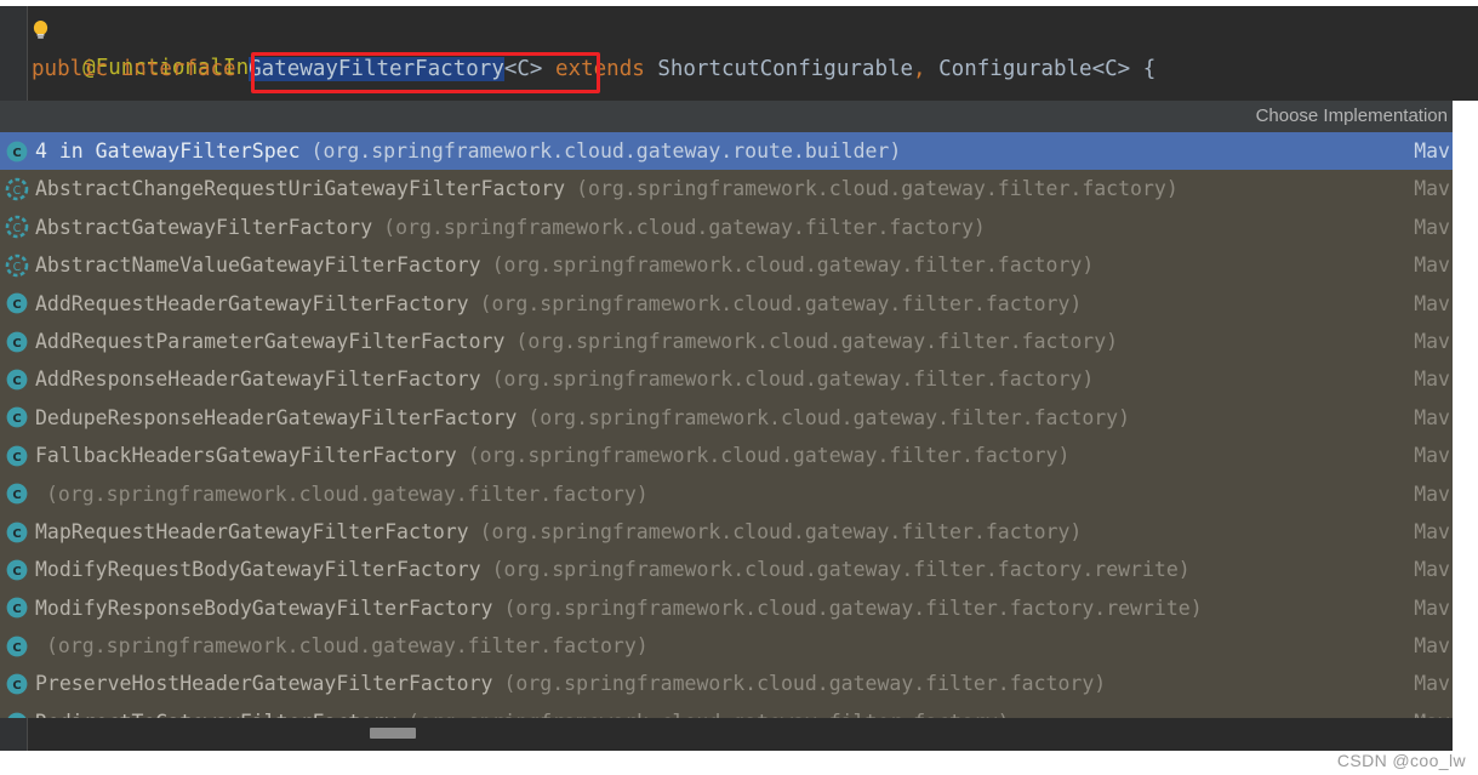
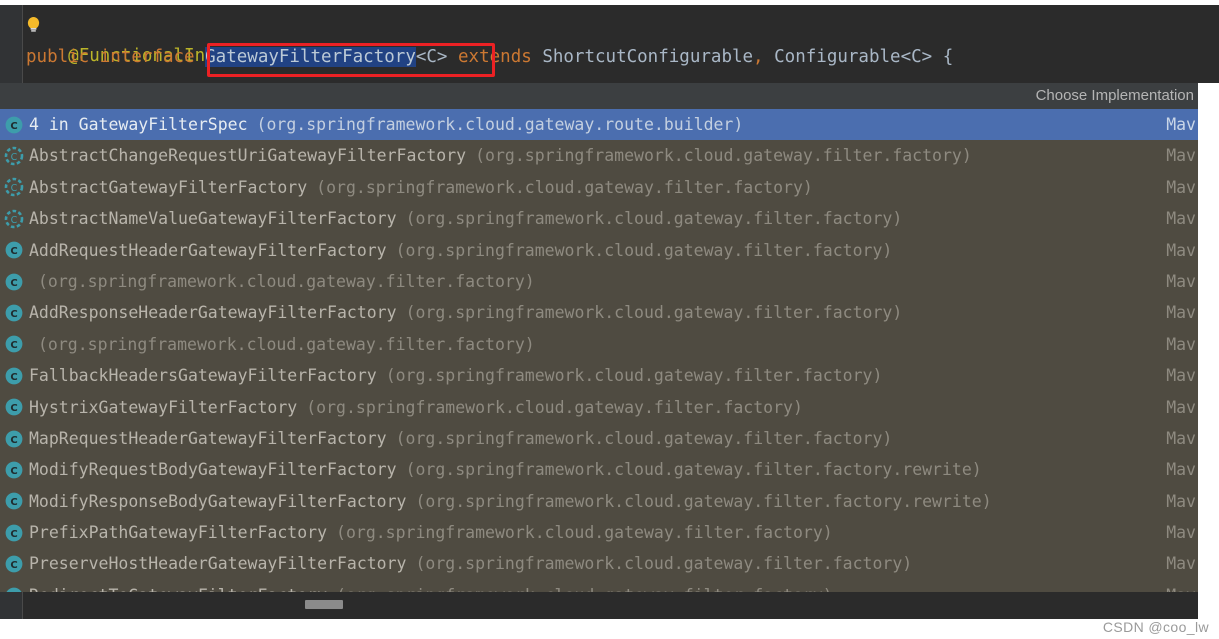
  public interface GatewayFilterFactory<C> extends ShortcutConfigurable, Configurable<C> {
  Choose Implementation
  C
  4 in GatewayFilterSpec
  (org.springframework.cloud.gateway.route.builder)
  Mav
  C
  AbstractChangeRequestUriGatewayFilterFactory
  (org.springframework.cloud.gateway.filter.factory)
  Mav
  C
  AbstractGatewayFilterFactory
  (org.springframework.cloud.gateway.filter.factory)
  Mav
  C
  AbstractNameValueGatewayFilterFactory
  (org.springframework.cloud.gateway.filter.factory)
  Mav
  C
  AddRequestHeaderGatewayFilterFactory
  (org.springframework.cloud.gateway.filter.factory)
  Mav
  C
- AddRequestParameterGatewayFilterFactory
  (org.springframework.cloud.gateway.filter.factory)
  Mav
  C
  AddResponseHeaderGatewayFilterFactory
  (org.springframework.cloud.gateway.filter.factory)
  Mav
  C
- DedupeResponseHeaderGatewayFilterFactory
  (org.springframework.cloud.gateway.filter.factory)
  Mav
  C
  FallbackHeadersGatewayFilterFactory
  (org.springframework.cloud.gateway.filter.factory)
  Mav
  C
+ HystrixGatewayFilterFactory
  (org.springframework.cloud.gateway.filter.factory)
  Mav
  C
  MapRequestHeaderGatewayFilterFactory
  (org.springframework.cloud.gateway.filter.factory)
  Mav
  C
  ModifyRequestBodyGatewayFilterFactory
  (org.springframework.cloud.gateway.filter.factory.rewrite)
  Mav
  C
  ModifyResponseBodyGatewayFilterFactory
  (org.springframework.cloud.gateway.filter.factory.rewrite)
  Mav
  C
+ PrefixPathGatewayFilterFactory
  (org.springframework.cloud.gateway.filter.factory)
  Mav
  C
  PreserveHostHeaderGatewayFilterFactory
  (org.springframework.cloud.gateway.filter.factory)
  Mav
  CSDN @coo_lw
